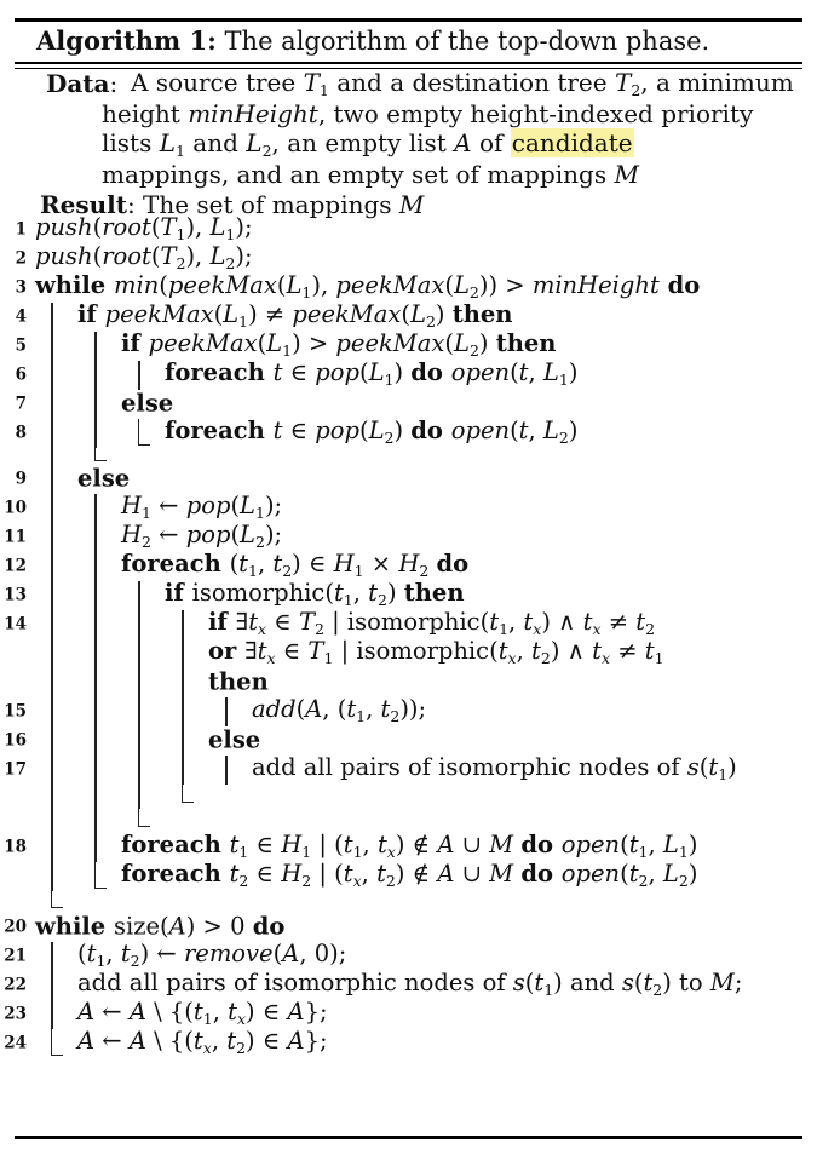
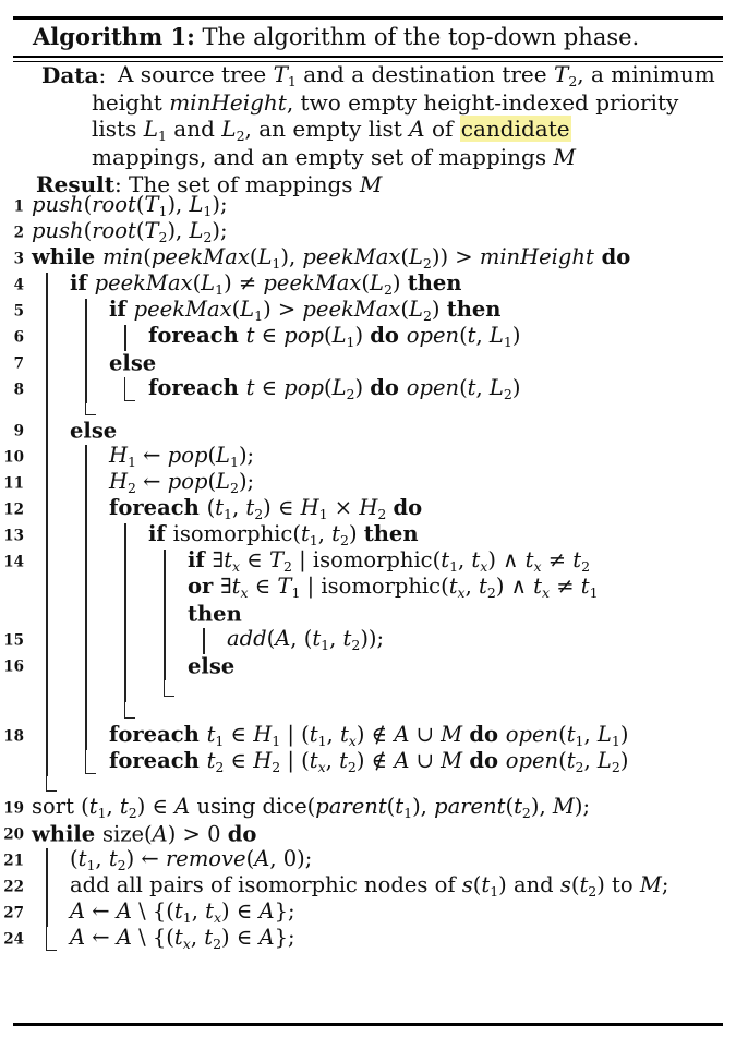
  Algorithm 1: The algorithm of the top-down phase.
  Data:
  A source tree T1 and a destination tree T2, a minimum
  height minHeight, two empty height-indexed priority
  lists L1 and L2, an empty list A of candidate
  mappings, and an empty set of mappings M
  Result:
  The set of mappings M
  1
  push(root(T1), L1);
  2
  push(root(T2), L2);
  3
  while min(peekMax(L1), peekMax(L2)) > minHeight do
  4
  if peekMax(L1) ≠ peekMax(L2) then
  5
  if peekMax(L1) > peekMax(L2) then
  6
  foreach t ∈ pop(L1) do open(t, L1)
  7
  else
  8
  foreach t ∈ pop(L2) do open(t, L2)
  9
  else
  10
  H1 ← pop(L1);
  11
  H2 ← pop(L2);
  12
  foreach (t1, t2) ∈ H1 × H2 do
  13
  if isomorphic(t1, t2) then
  14
  if ∃tx ∈ T2 | isomorphic(t1, tx) ∧ tx ≠ t2
  or ∃tx ∈ T1 | isomorphic(tx, t2) ∧ tx ≠ t1
  then
  15
  add(A, (t1, t2));
  16
  else
- 17
- add all pairs of isomorphic nodes of s(t1)
  18
  foreach t1 ∈ H1 | (t1, tx) ∉ A ∪ M do open(t1, L1)
  foreach t2 ∈ H2 | (tx, t2) ∉ A ∪ M do open(t2, L2)
+ 19
+ sort (t1, t2) ∈ A using dice(parent(t1), parent(t2), M);
  20
  while size(A) > 0 do
  21
  (t1, t2) ← remove(A, 0);
  22
  add all pairs of isomorphic nodes of s(t1) and s(t2) to M;
- 23
+ 27
  A ← A \ {(t1, tx) ∈ A};
  24
  A ← A \ {(tx, t2) ∈ A};
